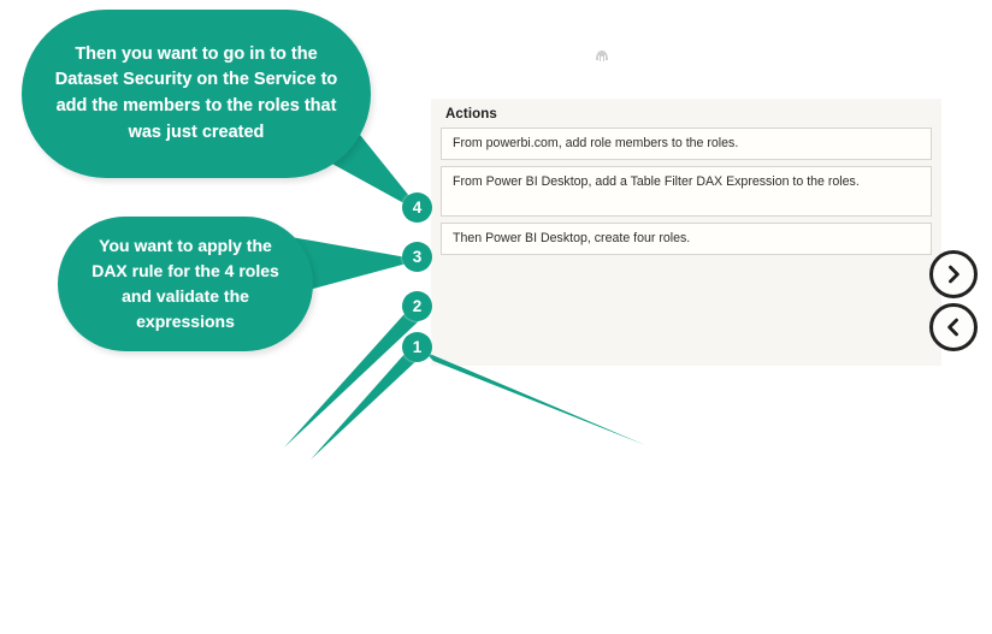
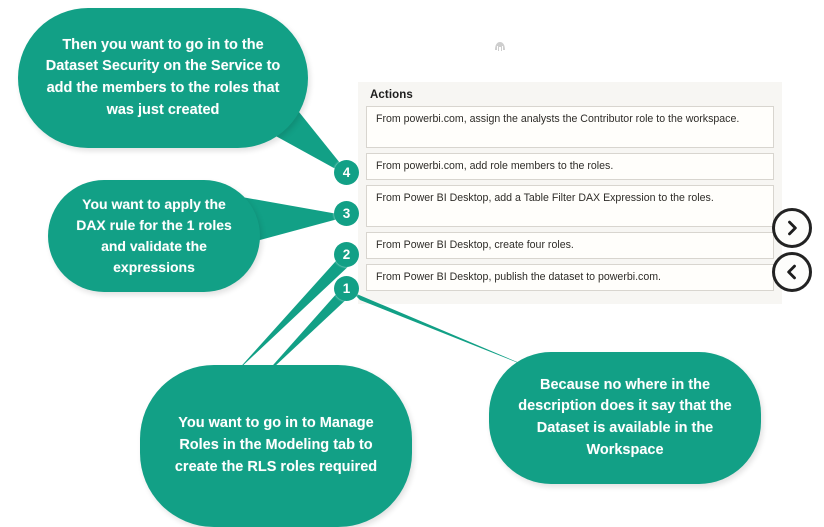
  Then you want to go in to the Dataset Security on the Service to add the members to the roles that was just created
- You want to apply the DAX rule for the 4 roles and validate the expressions
+ You want to apply the DAX rule for the 1 roles and validate the expressions
+ You want to go in to Manage Roles in the Modeling tab to create the RLS roles required
+ Because no where in the description does it say that the Dataset is available in the Workspace
  Actions
+ From powerbi.com, assign the analysts the Contributor role to the workspace.
  From powerbi.com, add role members to the roles.
  From Power BI Desktop, add a Table Filter DAX Expression to the roles.
- Then Power BI Desktop, create four roles.
+ From Power BI Desktop, create four roles.
+ From Power BI Desktop, publish the dataset to powerbi.com.
  4
  3
  2
  1
